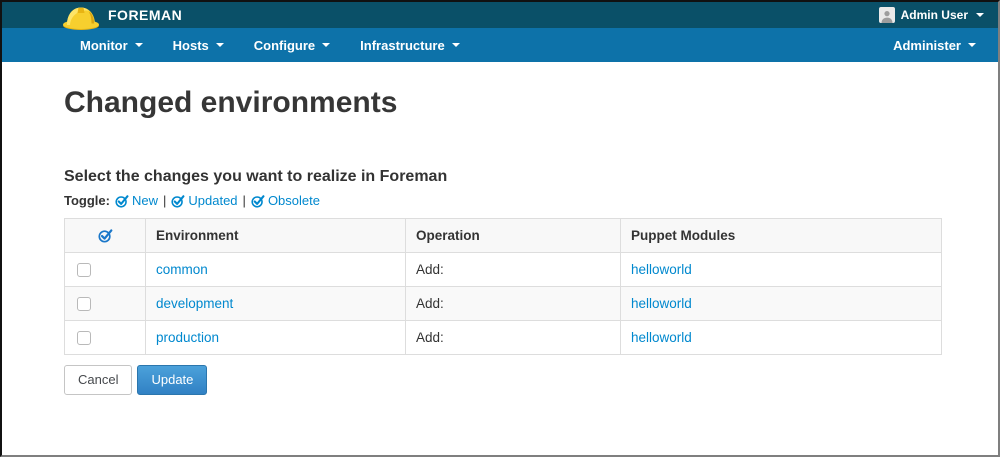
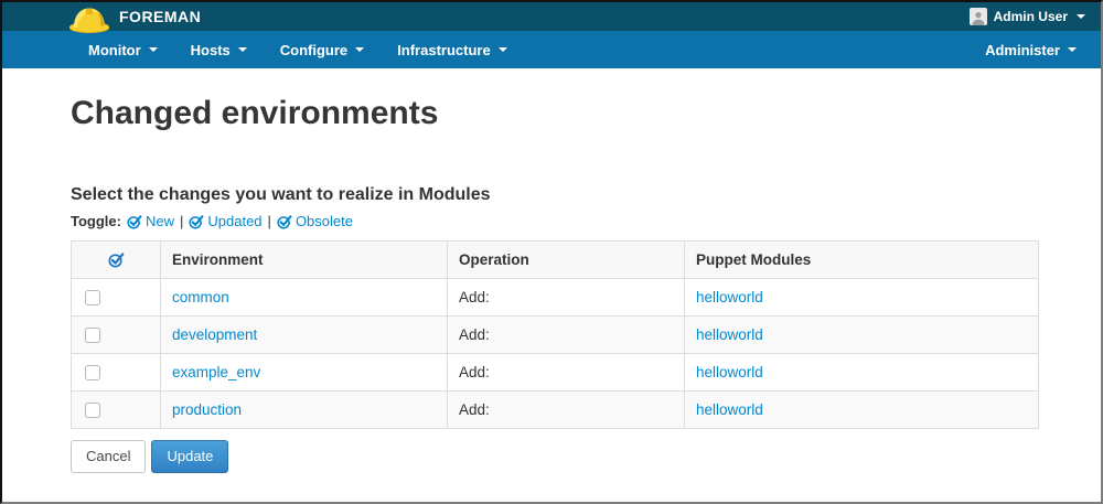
  FOREMAN
  Admin User
  Monitor
  Hosts
  Configure
  Infrastructure
  Administer
  Changed environments
- Select the changes you want to realize in Foreman
+ Select the changes you want to realize in Modules
  Toggle:
  New
  |
  Updated
  |
  Obsolete
  	Environment	Operation	Puppet Modules
  	common	Add:	helloworld
  	development	Add:	helloworld
+ 	example_env	Add:	helloworld
  	production	Add:	helloworld
  Cancel
  Update
